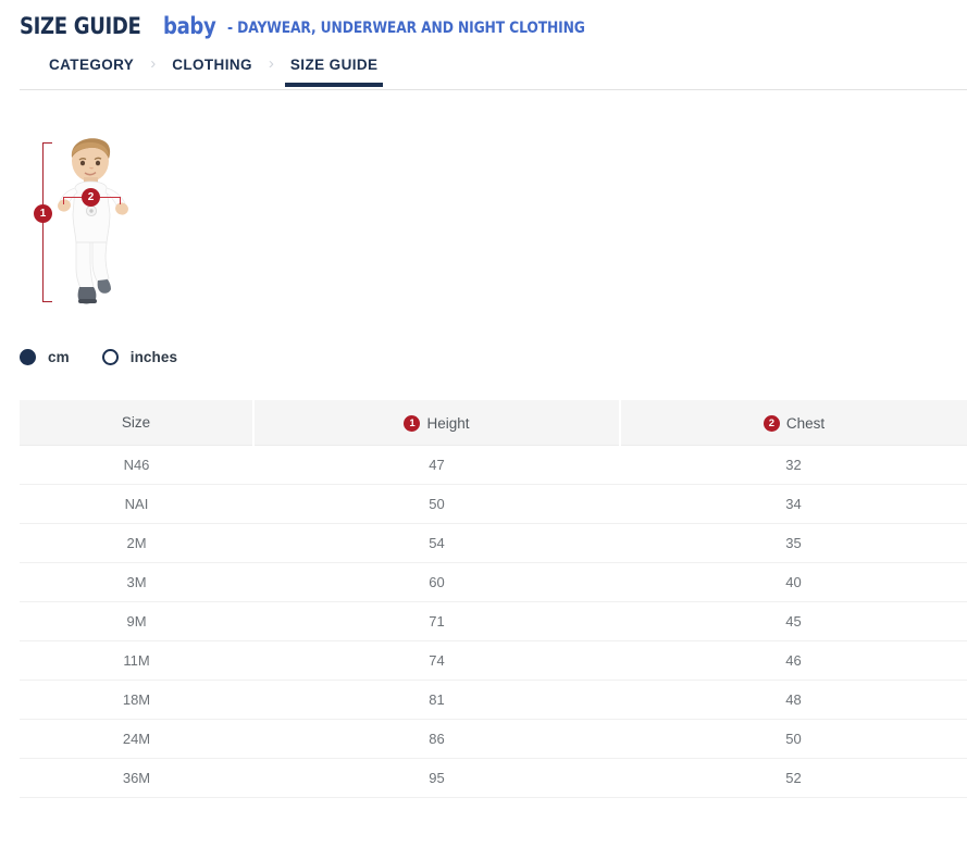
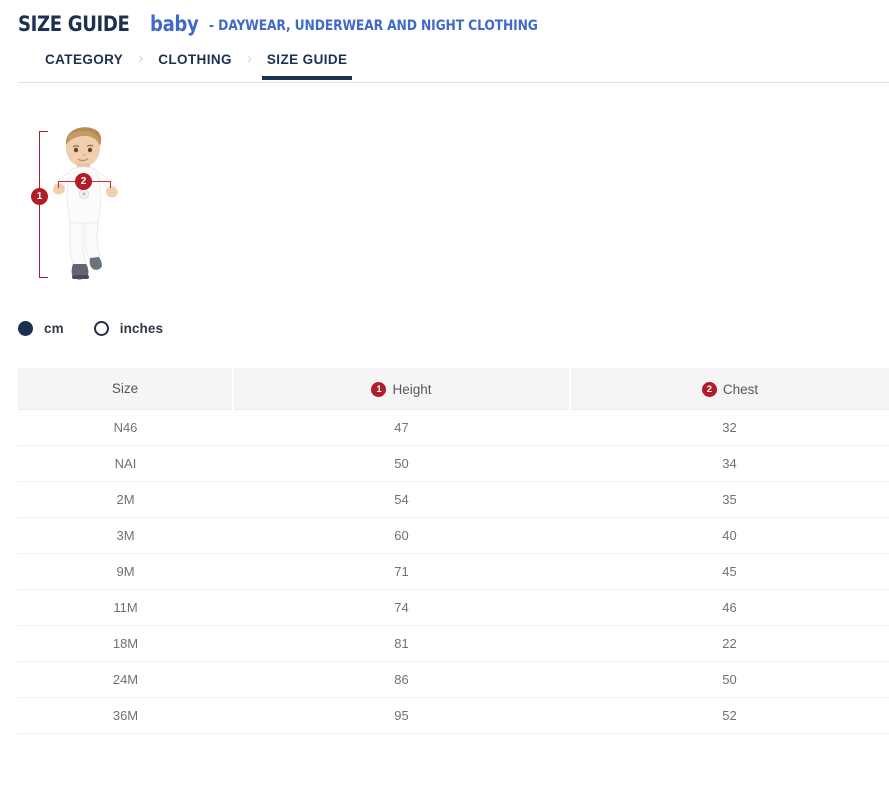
  SIZE GUIDE baby - DAYWEAR, UNDERWEAR AND NIGHT CLOTHING
  CATEGORY
  ›
  CLOTHING
  ›
  SIZE GUIDE
  1
  2
  cm
  inches
  Size	1 Height	2 Chest
  N46	47	32
  NAI	50	34
  2M	54	35
  3M	60	40
  9M	71	45
  11M	74	46
- 18M	81	48
+ 18M	81	22
  24M	86	50
  36M	95	52
